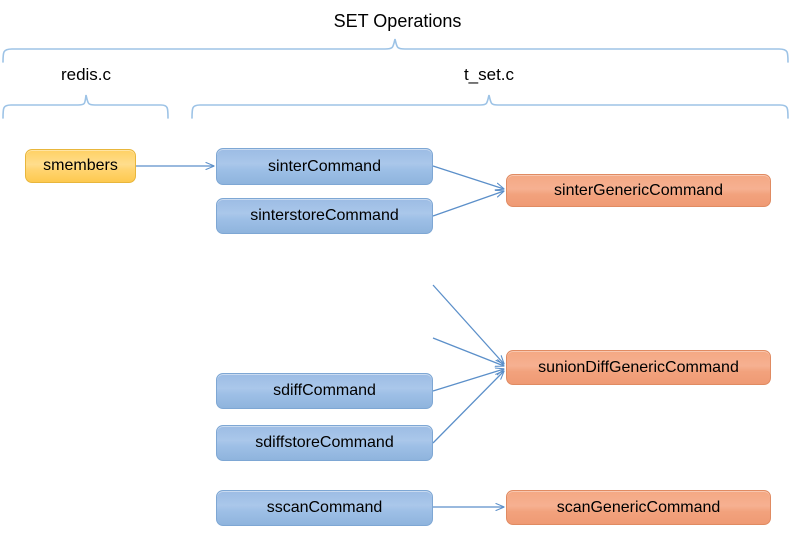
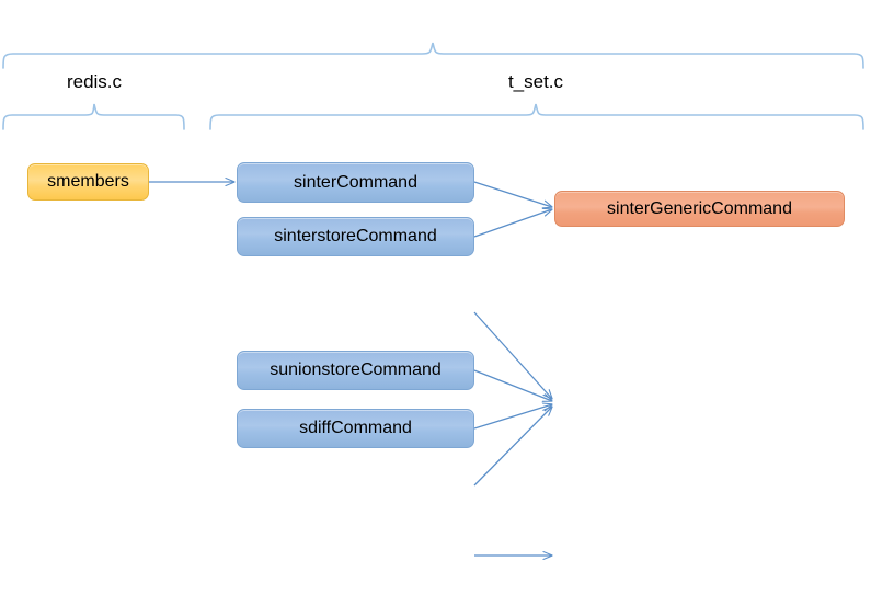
- SET Operations
  redis.c
  t_set.c
  smembers
  sinterCommand
  sinterstoreCommand
+ sunionstoreCommand
  sdiffCommand
- sdiffstoreCommand
- sscanCommand
  sinterGenericCommand
- sunionDiffGenericCommand
- scanGenericCommand
